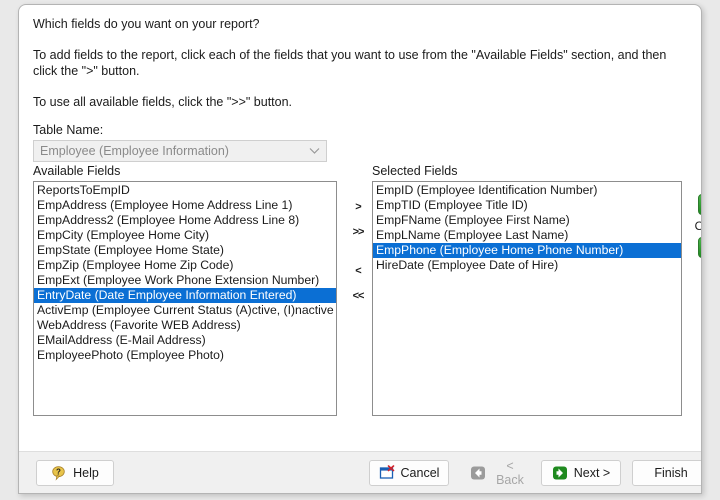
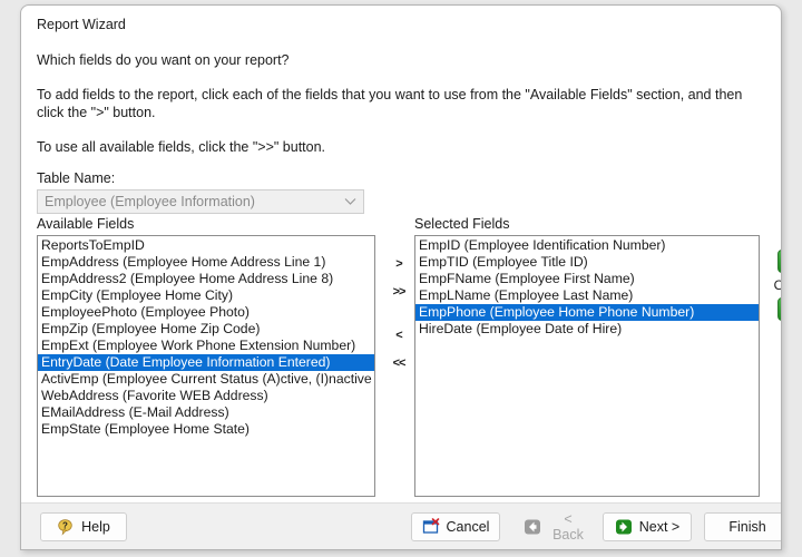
+ Report Wizard
  Which fields do you want on your report?
  To add fields to the report, click each of the fields that you want to use from the "Available Fields" section, and then click the ">" button.
  To use all available fields, click the ">>" button.
  Table Name:
  Employee (Employee Information)
  Available Fields
  ReportsToEmpID
  EmpAddress (Employee Home Address Line 1)
  EmpAddress2 (Employee Home Address Line 8)
  EmpCity (Employee Home City)
- EmpState (Employee Home State)
+ EmployeePhoto (Employee Photo)
  EmpZip (Employee Home Zip Code)
  EmpExt (Employee Work Phone Extension Number)
  EntryDate (Date Employee Information Entered)
  ActivEmp (Employee Current Status (A)ctive, (I)nactive
  WebAddress (Favorite WEB Address)
  EMailAddress (E-Mail Address)
- EmployeePhoto (Employee Photo)
+ EmpState (Employee Home State)
  >
  >>
  <
  <<
  Selected Fields
  EmpID (Employee Identification Number)
  EmpTID (Employee Title ID)
  EmpFName (Employee First Name)
  EmpLName (Employee Last Name)
  EmpPhone (Employee Home Phone Number)
  HireDate (Employee Date of Hire)
  ?
  Help
  Cancel
  < Back
  Next >
  Finish
